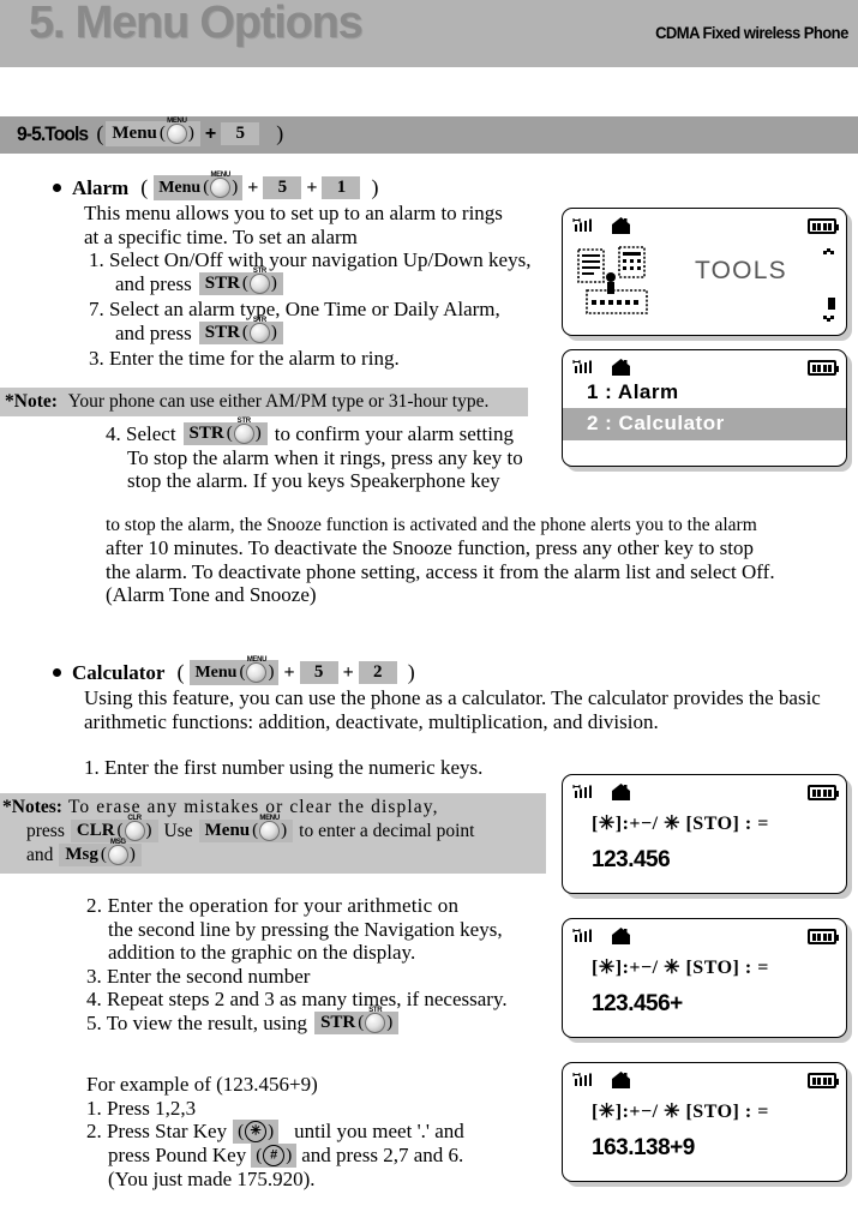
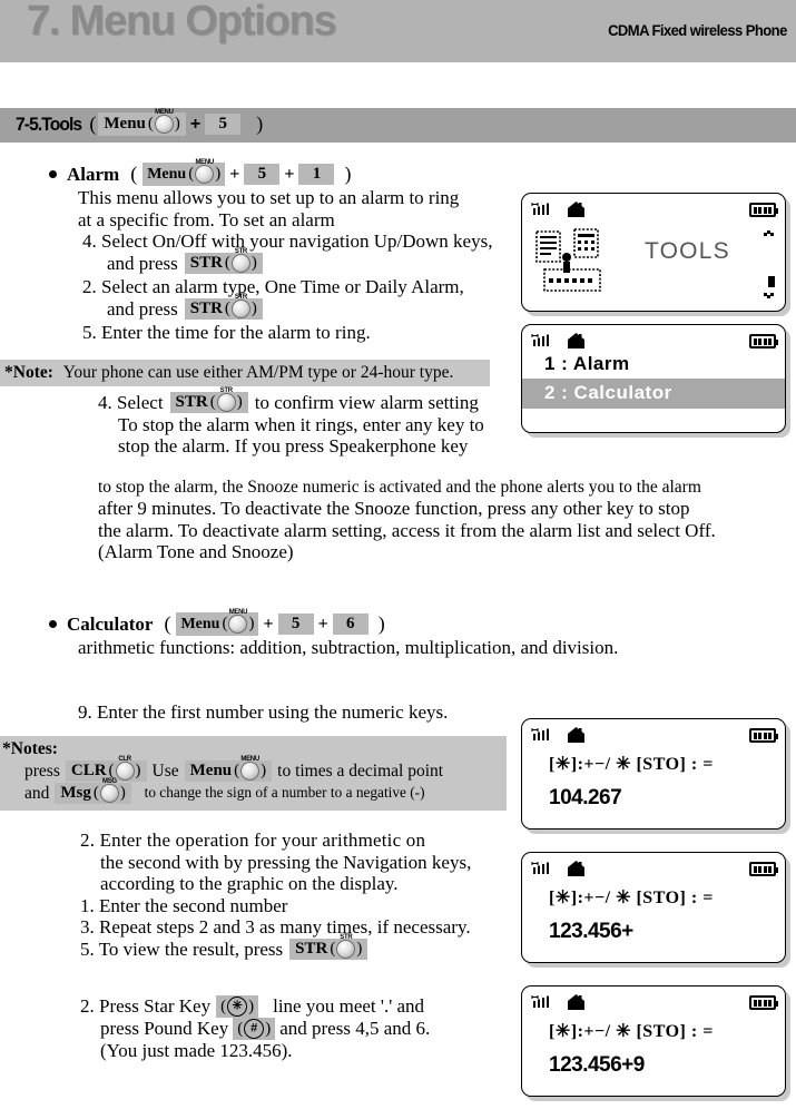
- 5. Menu Options
+ 7. Menu Options
  CDMA Fixed wireless Phone
- 9-5.Tools
+ 7-5.Tools
  (
  Menu
  (
  )
  +
  5
  )
  Alarm
  (
  Menu
  (
  )
  +
  5
  +
  1
  )
- This menu allows you to set up to an alarm to rings
+ This menu allows you to set up to an alarm to ring
- at a specific time. To set an alarm
+ at a specific from. To set an alarm
- 1. Select On/Off with your navigation Up/Down keys,
+ 4. Select On/Off with your navigation Up/Down keys,
  and press
  STR
  (
  )
- 7. Select an alarm type, One Time or Daily Alarm,
+ 2. Select an alarm type, One Time or Daily Alarm,
  and press
  STR
  (
  )
- 3. Enter the time for the alarm to ring.
+ 5. Enter the time for the alarm to ring.
- *Note: Your phone can use either AM/PM type or 31-hour type.
+ *Note: Your phone can use either AM/PM type or 24-hour type.
  4. Select
  STR
  (
  )
- to confirm your alarm setting
+ to confirm view alarm setting
- To stop the alarm when it rings, press any key to
+ To stop the alarm when it rings, enter any key to
- stop the alarm. If you keys Speakerphone key
+ stop the alarm. If you press Speakerphone key
- to stop the alarm, the Snooze function is activated and the phone alerts you to the alarm
+ to stop the alarm, the Snooze numeric is activated and the phone alerts you to the alarm
- after 10 minutes. To deactivate the Snooze function, press any other key to stop
+ after 9 minutes. To deactivate the Snooze function, press any other key to stop
- the alarm. To deactivate phone setting, access it from the alarm list and select Off.
+ the alarm. To deactivate alarm setting, access it from the alarm list and select Off.
  (Alarm Tone and Snooze)
  Calculator
  (
  Menu
  (
  )
  +
  5
  +
- 2
+ 6
  )
- Using this feature, you can use the phone as a calculator. The calculator provides the basic
- arithmetic functions: addition, deactivate, multiplication, and division.
+ arithmetic functions: addition, subtraction, multiplication, and division.
- 1. Enter the first number using the numeric keys.
+ 9. Enter the first number using the numeric keys.
  *Notes:
- To erase any mistakes or clear the display,
  press
  CLR
  (
  )
  Use
  Menu
  (
  )
- to enter a decimal point
+ to times a decimal point
  and
  Msg
  (
  )
+ to change the sign of a number to a negative (-)
  2. Enter the operation for your arithmetic on
- the second line by pressing the Navigation keys,
+ the second with by pressing the Navigation keys,
- addition to the graphic on the display.
+ according to the graphic on the display.
- 3. Enter the second number
+ 1. Enter the second number
- 4. Repeat steps 2 and 3 as many times, if necessary.
+ 3. Repeat steps 2 and 3 as many times, if necessary.
- 5. To view the result, using
+ 5. To view the result, press
  STR
  (
  )
- For example of (123.456+9)
- 1. Press 1,2,3
  2. Press Star Key
  (
  ✳
  )
- until you meet '.' and
+ line you meet '.' and
  press Pound Key
  (
  #
  )
- and press 2,7 and 6.
+ and press 4,5 and 6.
- (You just made 175.920).
+ (You just made 123.456).
  TOOLS
  1 : Alarm
  2 : Calculator
  [✳]:+−/ ✳ [STO] : =
- 123.456
+ 104.267
  [✳]:+−/ ✳ [STO] : =
  123.456+
  [✳]:+−/ ✳ [STO] : =
- 163.138+9
+ 123.456+9
